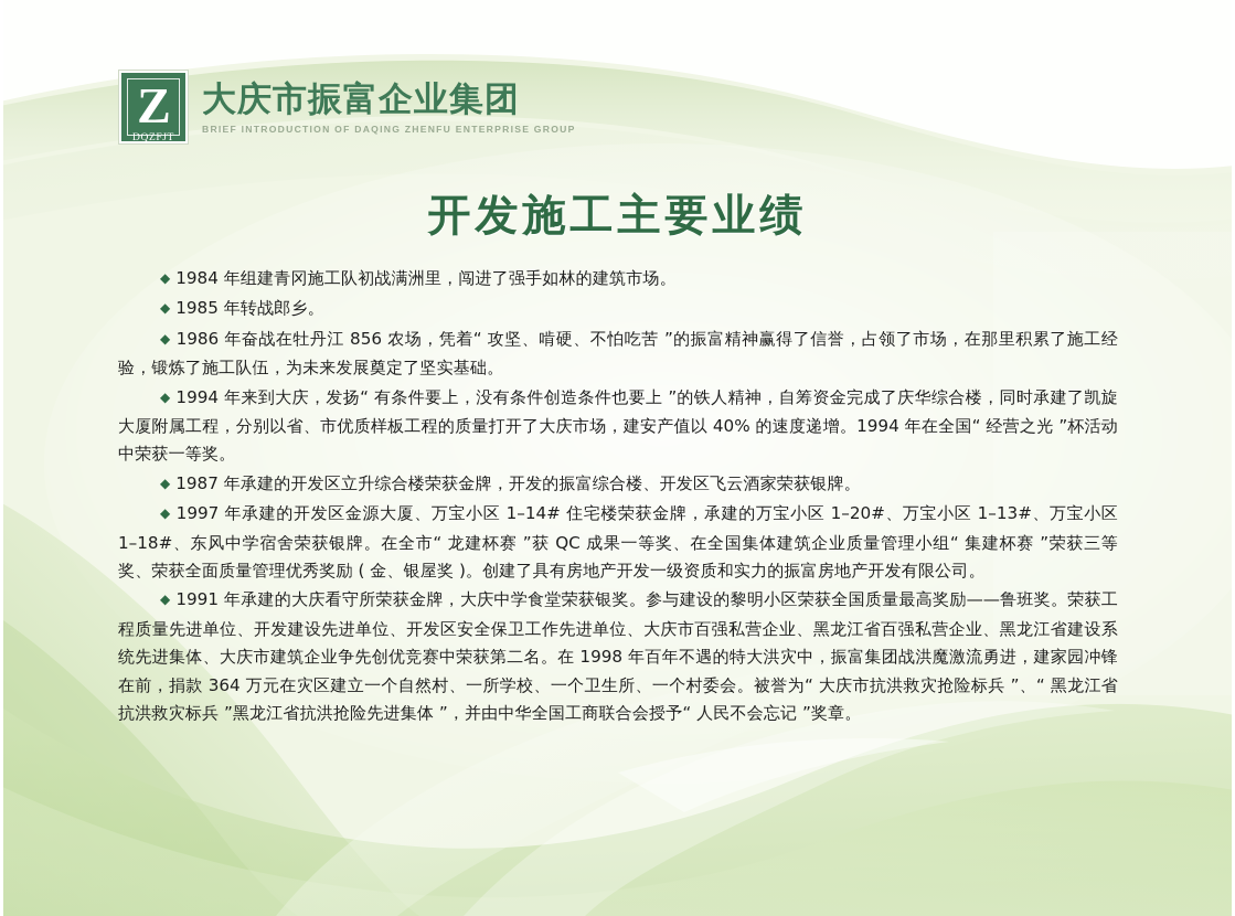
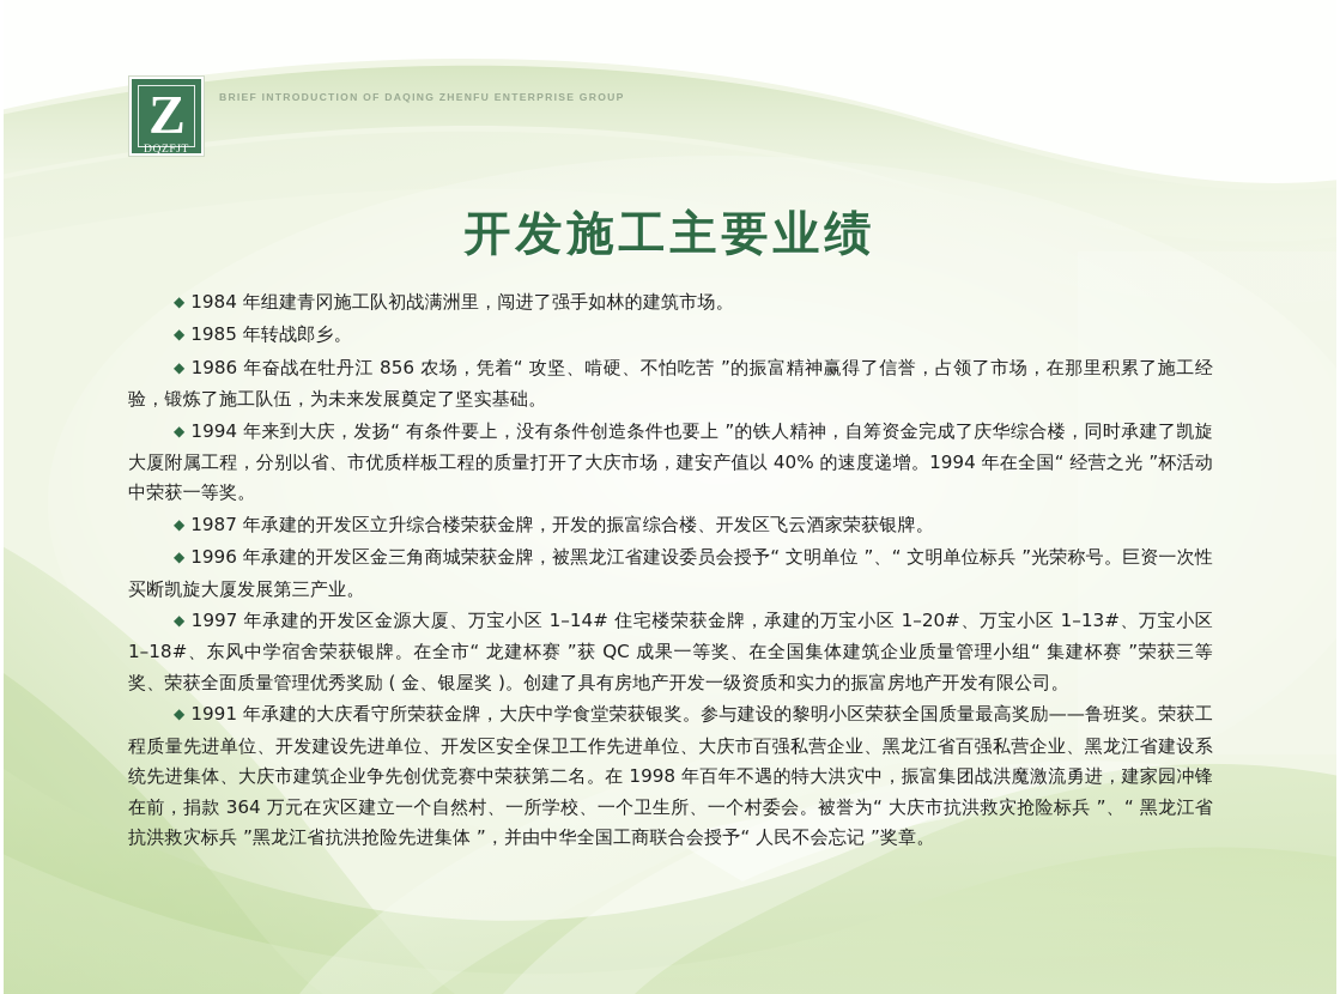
  Z
  DQZFJT
- 大庆市振富企业集团
  BRIEF INTRODUCTION OF DAQING ZHENFU ENTERPRISE GROUP
  开发施工主要业绩
  ◆ 1984 年组建青冈施工队初战满洲里，闯进了强手如林的建筑市场。
  ◆ 1985 年转战郎乡。
  ◆ 1986 年奋战在牡丹江 856 农场，凭着“ 攻坚、啃硬、不怕吃苦 ”的振富精神赢得了信誉，占领了市场，在那里积累了施工经验，锻炼了施工队伍，为未来发展奠定了坚实基础。
  ◆ 1994 年来到大庆，发扬“ 有条件要上，没有条件创造条件也要上 ”的铁人精神，自筹资金完成了庆华综合楼，同时承建了凯旋大厦附属工程，分别以省、市优质样板工程的质量打开了大庆市场，建安产值以 40% 的速度递增。1994 年在全国“ 经营之光 ”杯活动中荣获一等奖。
  ◆ 1987 年承建的开发区立升综合楼荣获金牌，开发的振富综合楼、开发区飞云酒家荣获银牌。
+ ◆ 1996 年承建的开发区金三角商城荣获金牌，被黑龙江省建设委员会授予“ 文明单位 ”、“ 文明单位标兵 ”光荣称号。巨资一次性买断凯旋大厦发展第三产业。
  ◆ 1997 年承建的开发区金源大厦、万宝小区 1–14# 住宅楼荣获金牌，承建的万宝小区 1–20#、万宝小区 1–13#、万宝小区 1–18#、东风中学宿舍荣获银牌。在全市“ 龙建杯赛 ”获 QC 成果一等奖、在全国集体建筑企业质量管理小组“ 集建杯赛 ”荣获三等奖、荣获全面质量管理优秀奖励 ( 金、银屋奖 )。创建了具有房地产开发一级资质和实力的振富房地产开发有限公司。
  ◆ 1991 年承建的大庆看守所荣获金牌，大庆中学食堂荣获银奖。参与建设的黎明小区荣获全国质量最高奖励——鲁班奖。荣获工程质量先进单位、开发建设先进单位、开发区安全保卫工作先进单位、大庆市百强私营企业、黑龙江省百强私营企业、黑龙江省建设系统先进集体、大庆市建筑企业争先创优竞赛中荣获第二名。在 1998 年百年不遇的特大洪灾中，振富集团战洪魔激流勇进，建家园冲锋在前，捐款 364 万元在灾区建立一个自然村、一所学校、一个卫生所、一个村委会。被誉为“ 大庆市抗洪救灾抢险标兵 ”、“ 黑龙江省抗洪救灾标兵 ”黑龙江省抗洪抢险先进集体 ”，并由中华全国工商联合会授予“ 人民不会忘记 ”奖章。
